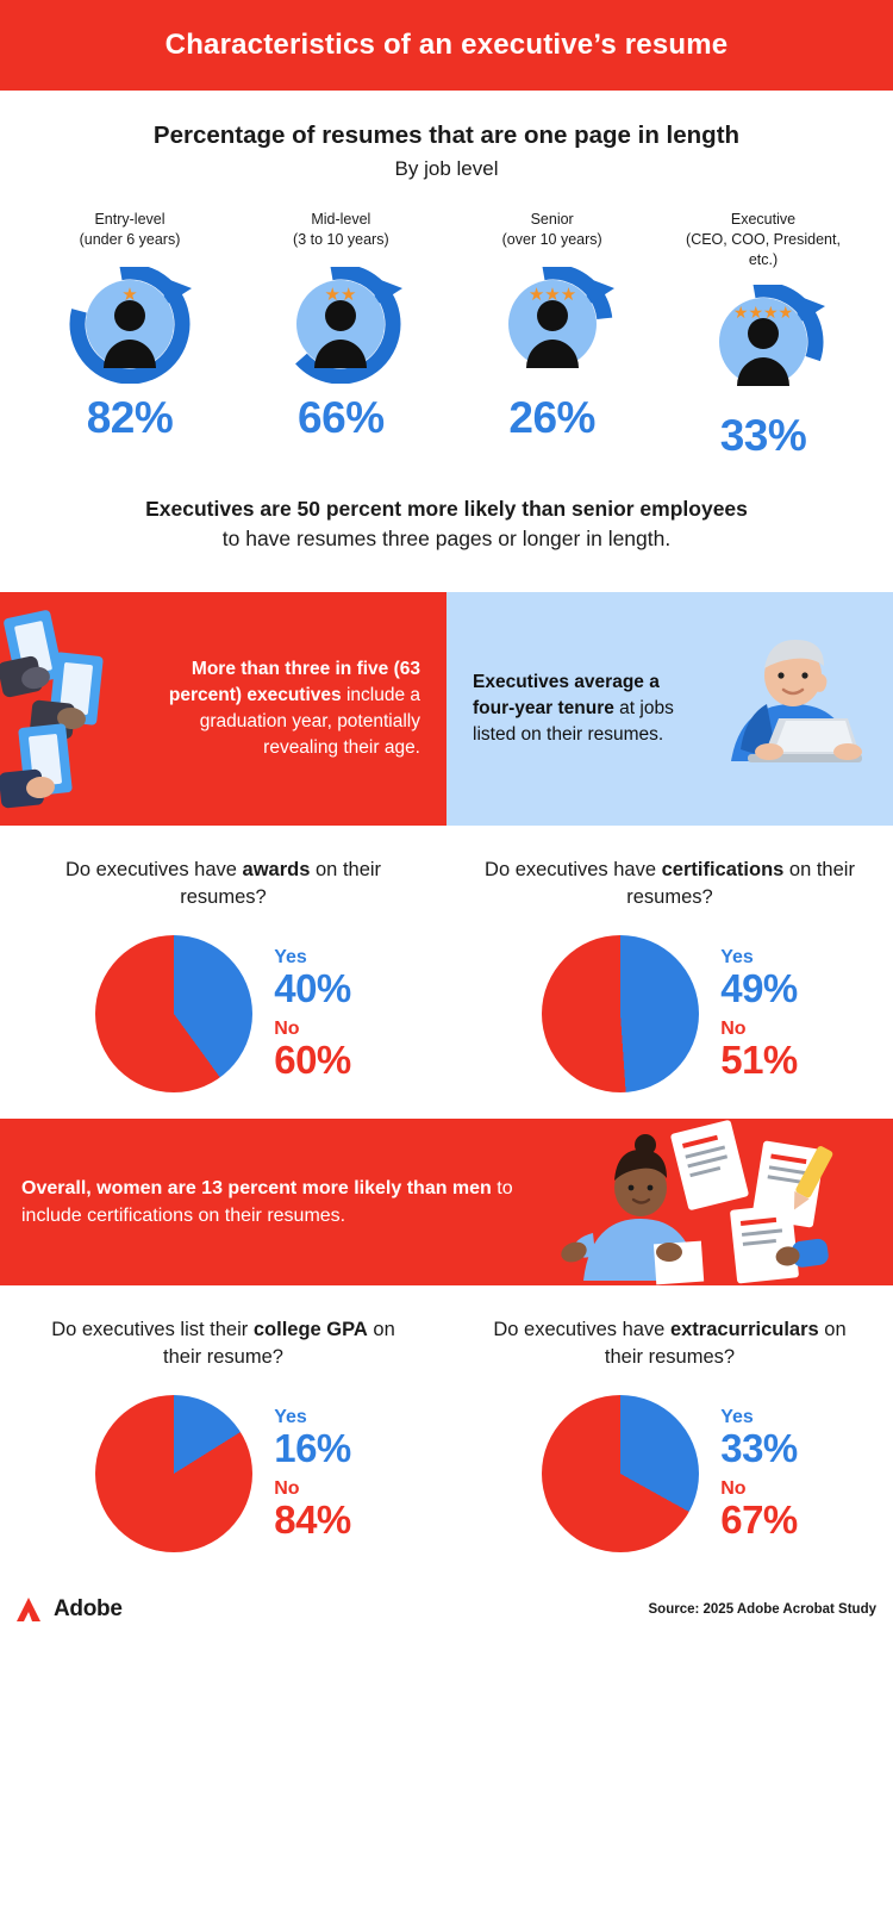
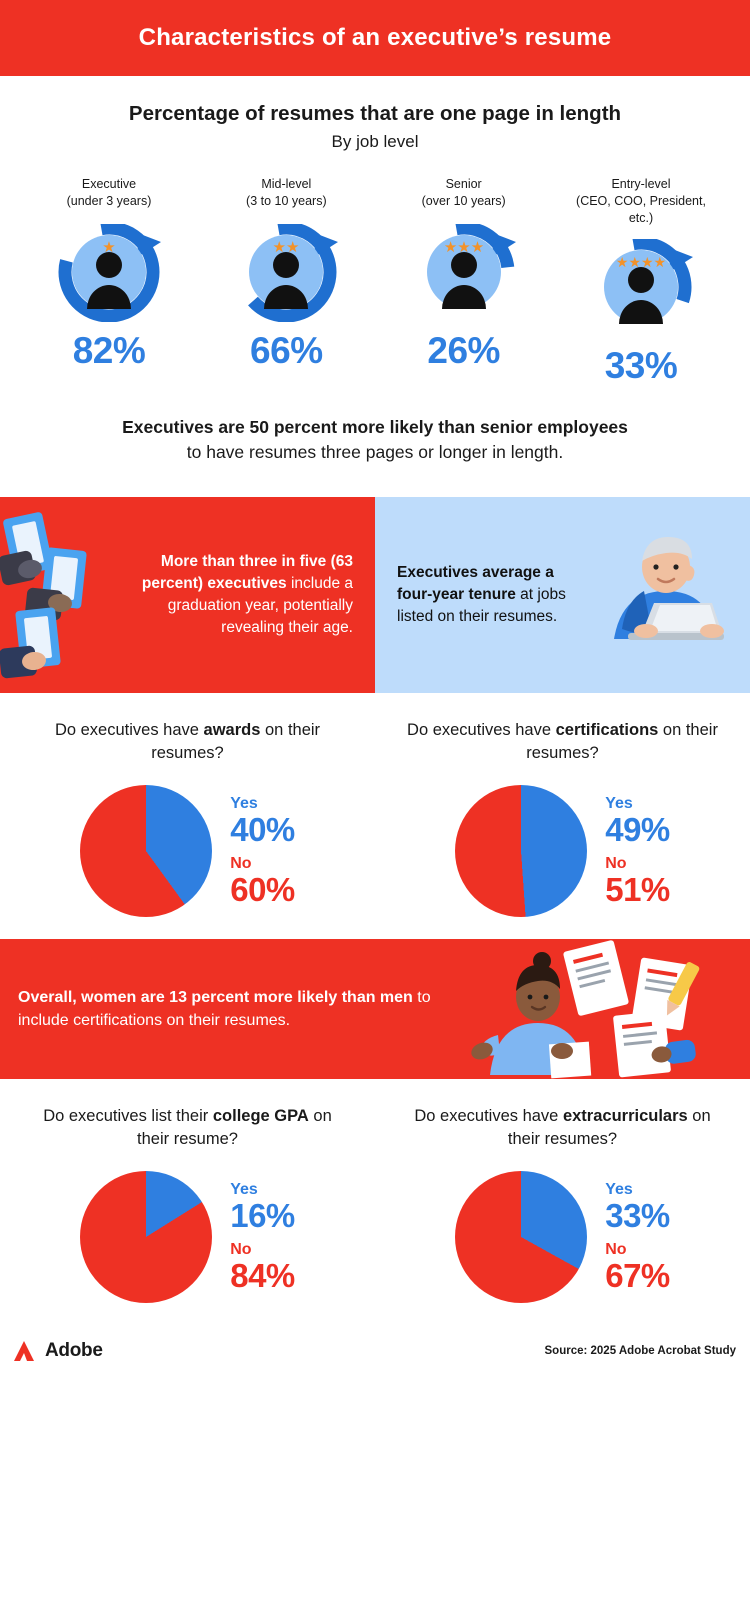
  Characteristics of an executive’s resume
  Percentage of resumes that are one page in length
  By job level
- Entry-level
+ Executive
- (under 6 years)
+ (under 3 years)
  ★
  82%
  Mid-level
  (3 to 10 years)
  ★★
  66%
  Senior
  (over 10 years)
  ★★★
  26%
- Executive
+ Entry-level
  (CEO, COO, President, etc.)
  ★★★★
  33%
  Executives are 50 percent more likely than senior employees
  to have resumes three pages or longer in length.
  More than three in five (63 percent) executives include a graduation year, potentially revealing their age.
  Executives average a four-year tenure at jobs listed on their resumes.
  Do executives have awards on their resumes?
  Yes
  40%
  No
  60%
  Do executives have certifications on their resumes?
  Yes
  49%
  No
  51%
  Overall, women are 13 percent more likely than men to include certifications on their resumes.
  Do executives list their college GPA on their resume?
  Yes
  16%
  No
  84%
  Do executives have extracurriculars on their resumes?
  Yes
  33%
  No
  67%
  Adobe
  Source: 2025 Adobe Acrobat Study
